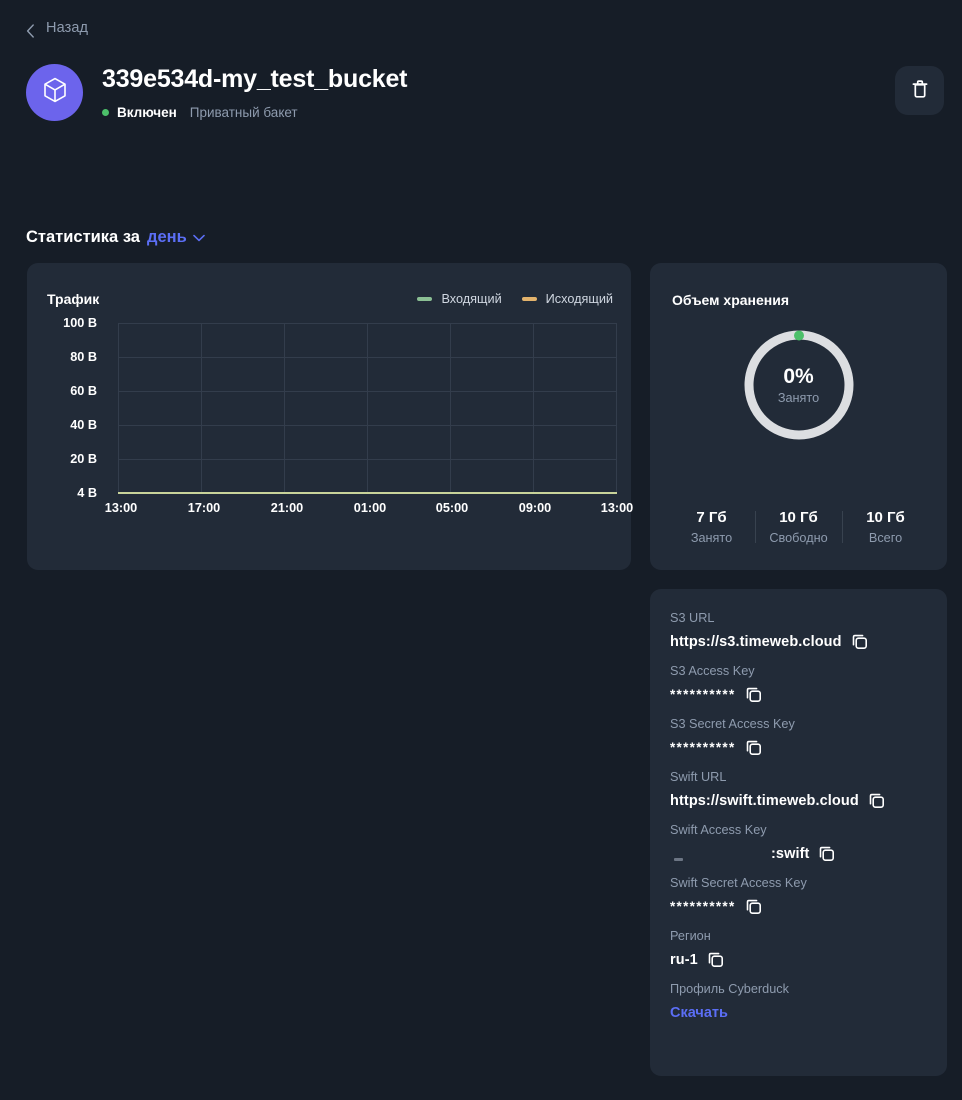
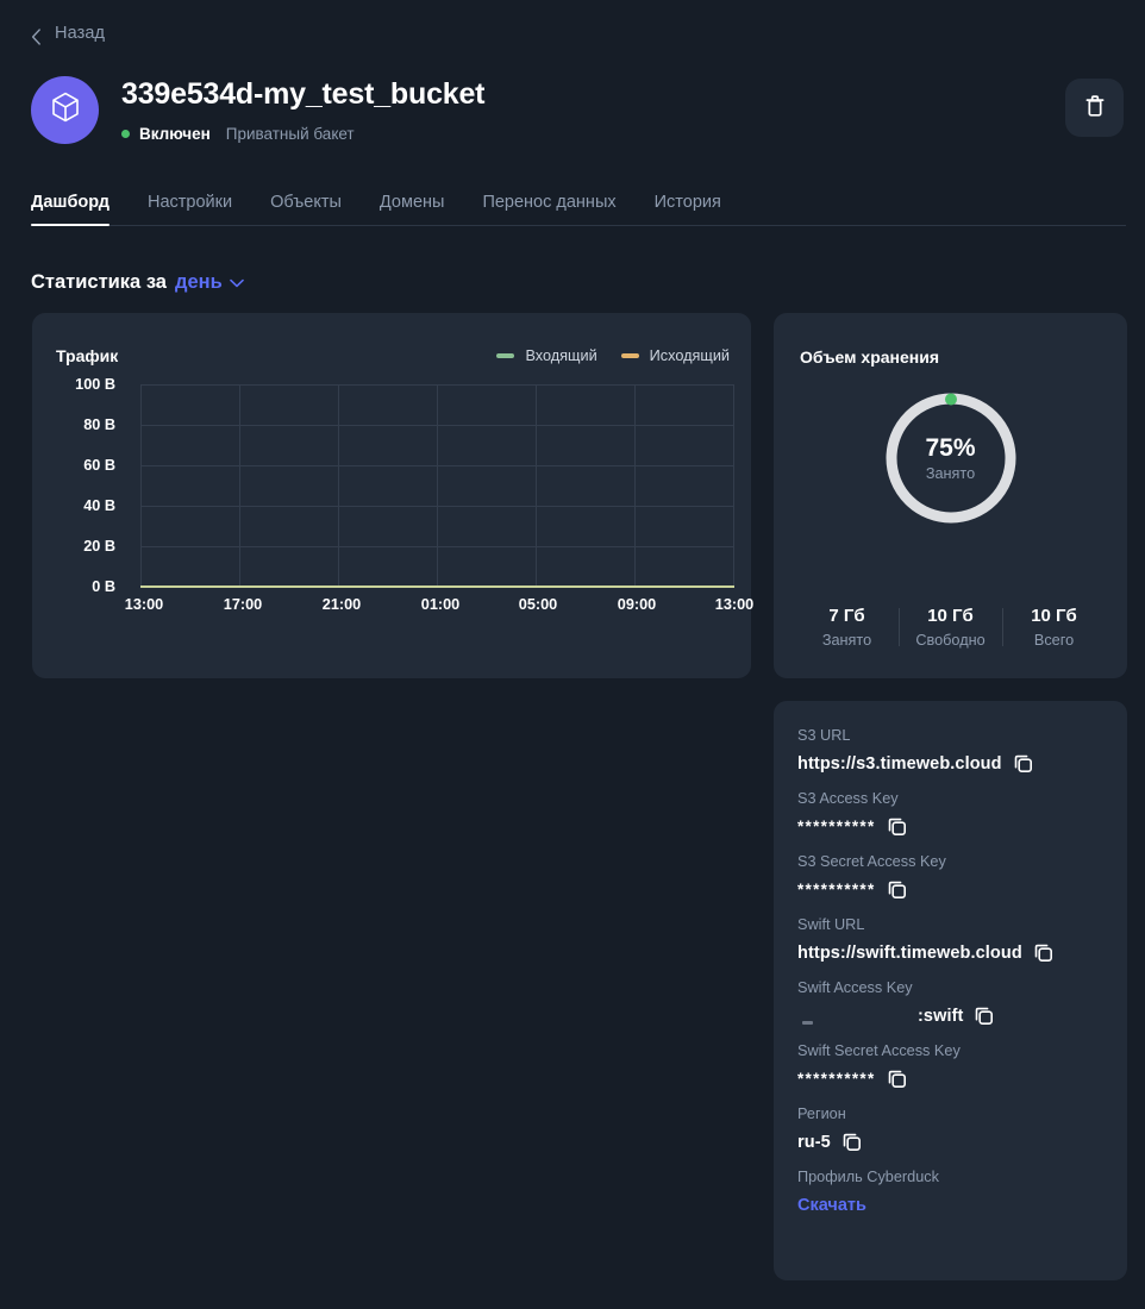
  Назад
  339e534d-my_test_bucket
  Включен
  Приватный бакет
+ Дашборд
+ Настройки
+ Объекты
+ Домены
+ Перенос данных
+ История
  Статистика за
  день
  Трафик
  Входящий
  Исходящий
  100 B
  80 B
  60 B
  40 B
  20 B
- 4 B
+ 0 B
  13:00
  17:00
  21:00
  01:00
  05:00
  09:00
  13:00
  Объем хранения
- 0%
+ 75%
  Занято
  7 Гб
  Занято
  10 Гб
  Свободно
  10 Гб
  Всего
  S3 URL
  https://s3.timeweb.cloud
  S3 Access Key
  **********
  S3 Secret Access Key
  **********
  Swift URL
  https://swift.timeweb.cloud
  Swift Access Key
  :swift
  Swift Secret Access Key
  **********
  Регион
- ru-1
+ ru-5
  Профиль Cyberduck
  Скачать
